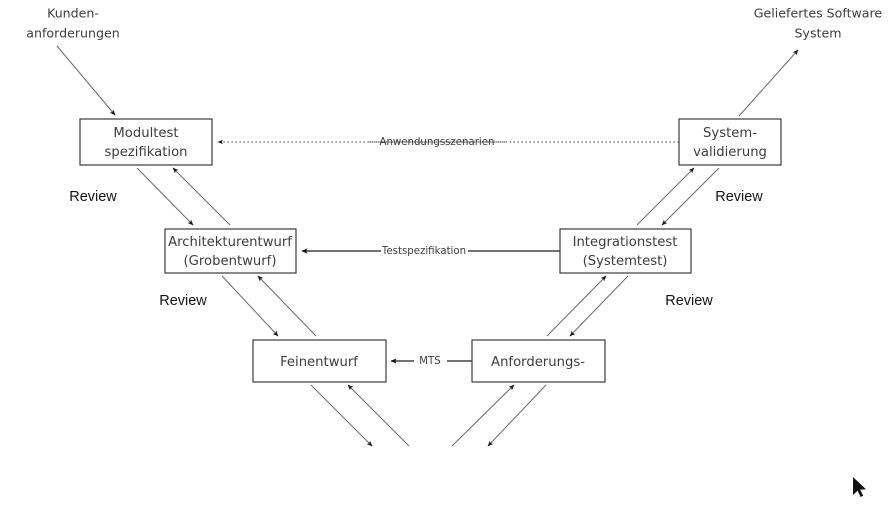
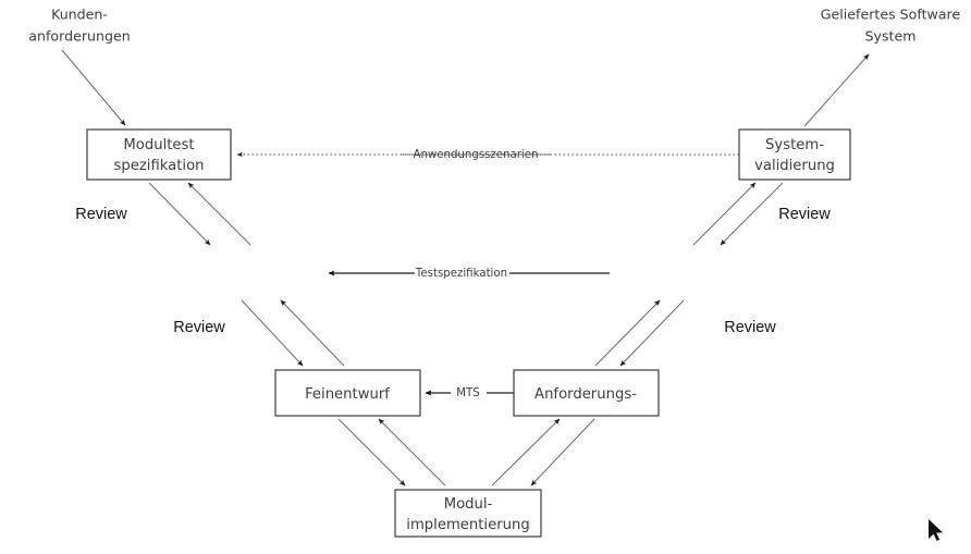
  Modultest
  spezifikation
  System-
  validierung
- Architekturentwurf
- (Grobentwurf)
- Integrationstest
- (Systemtest)
  Feinentwurf
  Anforderungs-
+ Modul-
+ implementierung
  Kunden-
  anforderungen
  Geliefertes Software
  System
  Review
  Review
  Review
  Review
  Anwendungsszenarien
  Testspezifikation
  MTS
